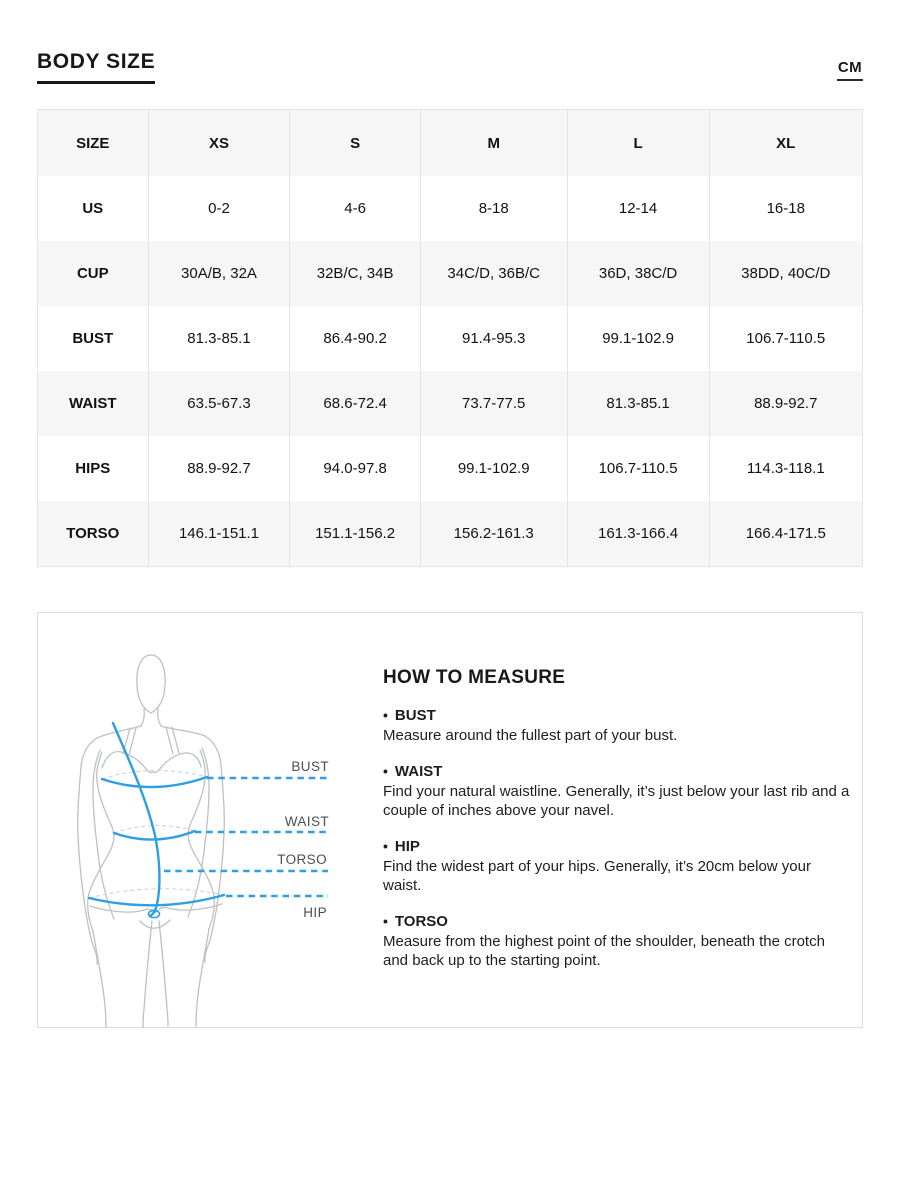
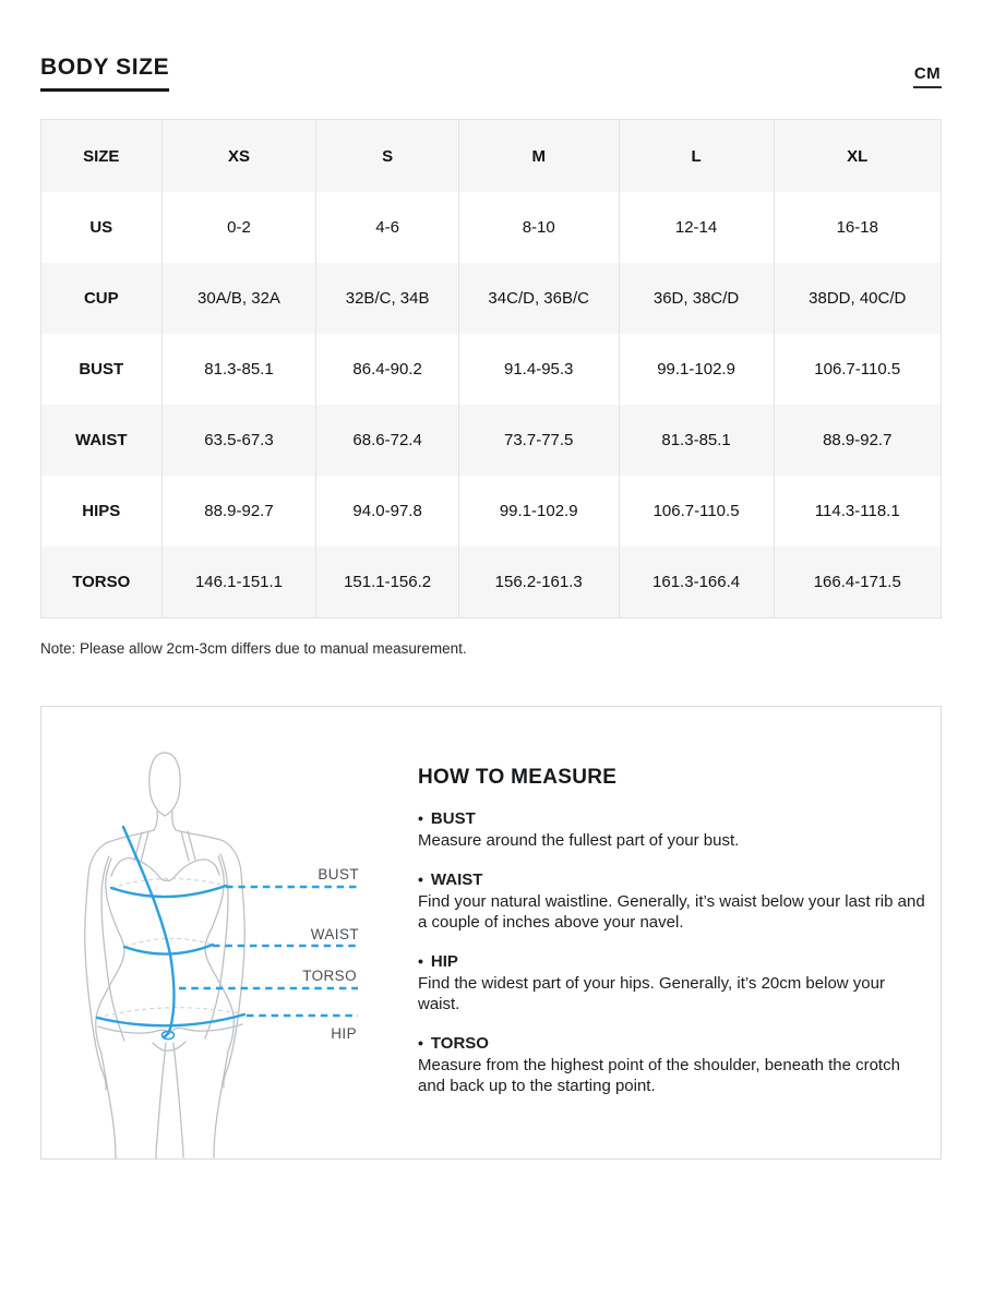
  BODY SIZE
  CM
  SIZE	XS	S	M	L	XL
- US	0-2	4-6	8-18	12-14	16-18
+ US	0-2	4-6	8-10	12-14	16-18
  CUP	30A/B, 32A	32B/C, 34B	34C/D, 36B/C	36D, 38C/D	38DD, 40C/D
  BUST	81.3-85.1	86.4-90.2	91.4-95.3	99.1-102.9	106.7-110.5
  WAIST	63.5-67.3	68.6-72.4	73.7-77.5	81.3-85.1	88.9-92.7
  HIPS	88.9-92.7	94.0-97.8	99.1-102.9	106.7-110.5	114.3-118.1
  TORSO	146.1-151.1	151.1-156.2	156.2-161.3	161.3-166.4	166.4-171.5
+ Note: Please allow 2cm-3cm differs due to manual measurement.
  BUST
  WAIST
  TORSO
  HIP
  HOW TO MEASURE
  • BUST
  Measure around the fullest part of your bust.
  • WAIST
- Find your natural waistline. Generally, it’s just below your last rib and a couple of inches above your navel.
+ Find your natural waistline. Generally, it’s waist below your last rib and a couple of inches above your navel.
  • HIP
  Find the widest part of your hips. Generally, it’s 20cm below your waist.
  • TORSO
  Measure from the highest point of the shoulder, beneath the crotch and back up to the starting point.
